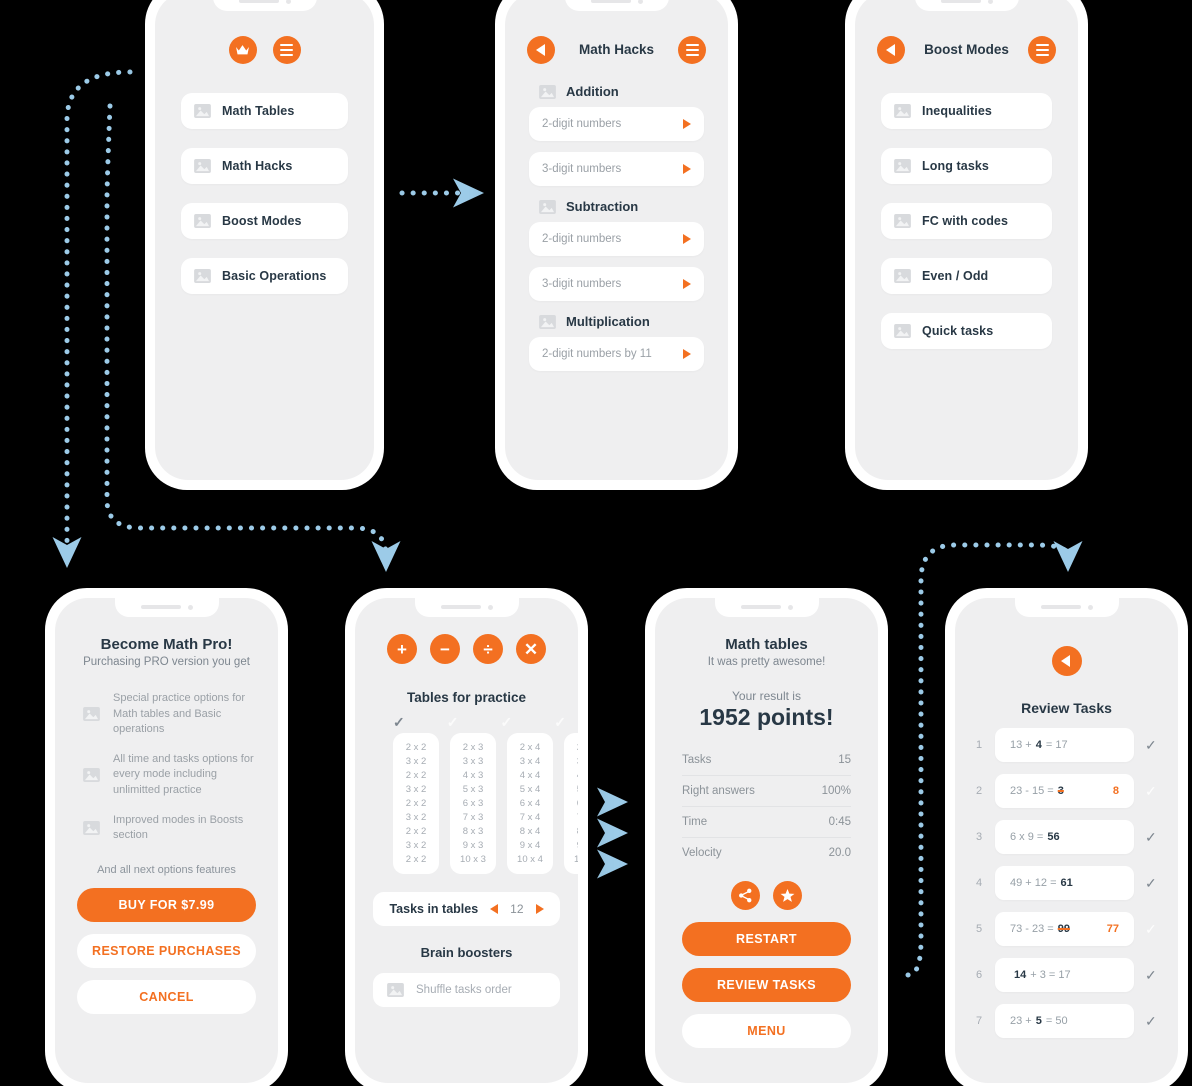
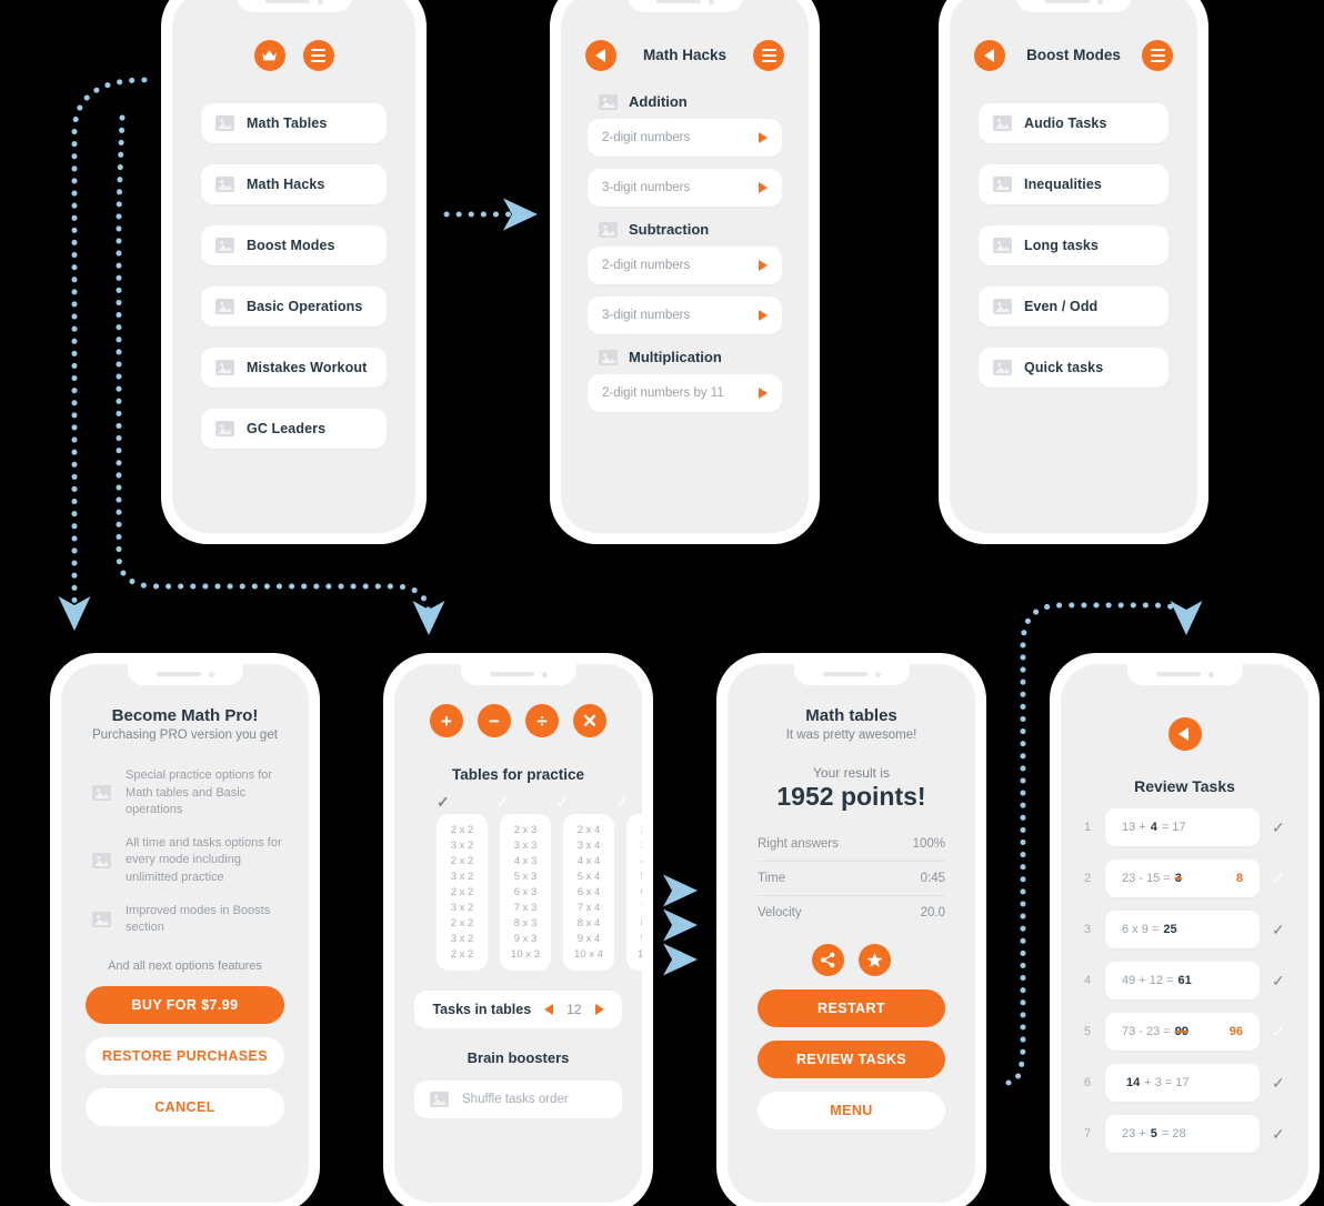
  Math Tables
  Math Hacks
  Boost Modes
  Basic Operations
+ Mistakes Workout
+ GC Leaders
  Math Hacks
  Addition
  2-digit numbers
  3-digit numbers
  Subtraction
  2-digit numbers
  3-digit numbers
  Multiplication
  2-digit numbers by 11
  Boost Modes
+ Audio Tasks
  Inequalities
  Long tasks
- FC with codes
  Even / Odd
  Quick tasks
  Become Math Pro!
  Purchasing PRO version you get
  Special practice options for Math tables and Basic operations
  All time and tasks options for every mode including unlimitted practice
  Improved modes in Boosts section
  And all next options features
  BUY FOR $7.99
  RESTORE PURCHASES
  CANCEL
  +
  −
  ÷
  ✕
  Tables for practice
  ✓
  2 x 2
  3 x 2
  2 x 2
  3 x 2
  2 x 2
  3 x 2
  2 x 2
  3 x 2
  2 x 2
  2 x 3
  3 x 3
  4 x 3
  5 x 3
  6 x 3
  7 x 3
  8 x 3
  9 x 3
  10 x 3
  2 x 4
  3 x 4
  4 x 4
  5 x 4
  6 x 4
  7 x 4
  8 x 4
  9 x 4
  10 x 4
  Tasks in tables
  12
  Brain boosters
  Shuffle tasks order
  Math tables
  It was pretty awesome!
  Your result is
  1952 points!
- Tasks
- 15
  Right answers
  100%
  Time
  0:45
  Velocity
  20.0
  RESTART
  REVIEW TASKS
  MENU
  Review Tasks
  1
  13 +
  4
  = 17
  ✓
  2
  23 - 15 =
  3
  8
  3
  6 x 9 =
- 56
+ 25
  ✓
  4
  49 + 12 =
  61
  ✓
  5
  73 - 23 =
  99
- 77
+ 96
  6
  14
  + 3 = 17
  ✓
  7
  23 +
  5
- = 50
+ = 28
  ✓
